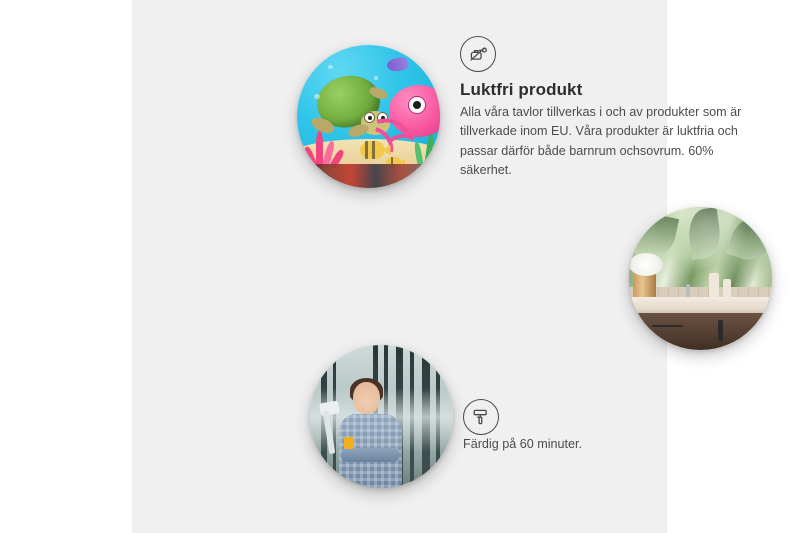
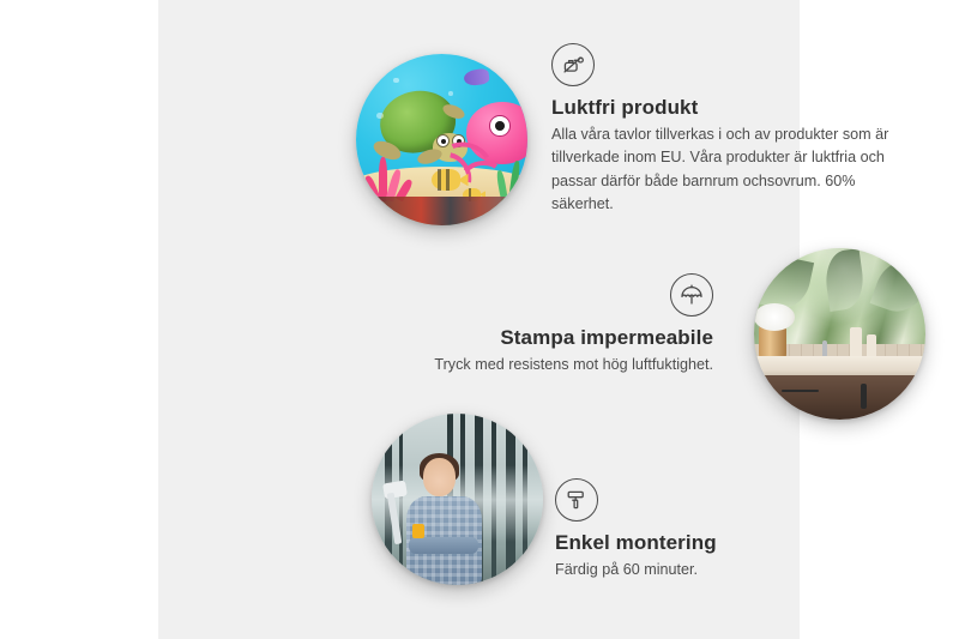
  Luktfri produkt
  Alla våra tavlor tillverkas i och av produkter som är tillverkade inom EU. Våra produkter är luktfria och passar därför både barnrum ochsovrum. 60% säkerhet.
+ Stampa impermeabile
+ Tryck med resistens mot hög luftfuktighet.
+ Enkel montering
  Färdig på 60 minuter.
